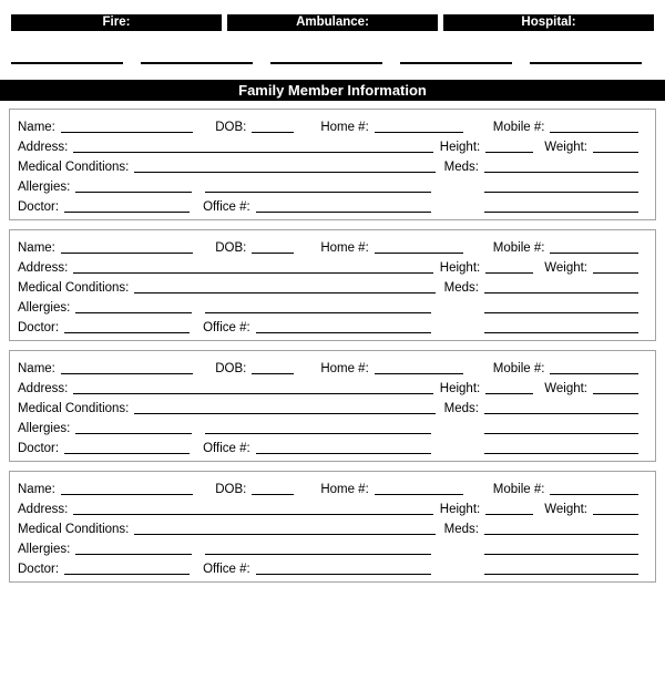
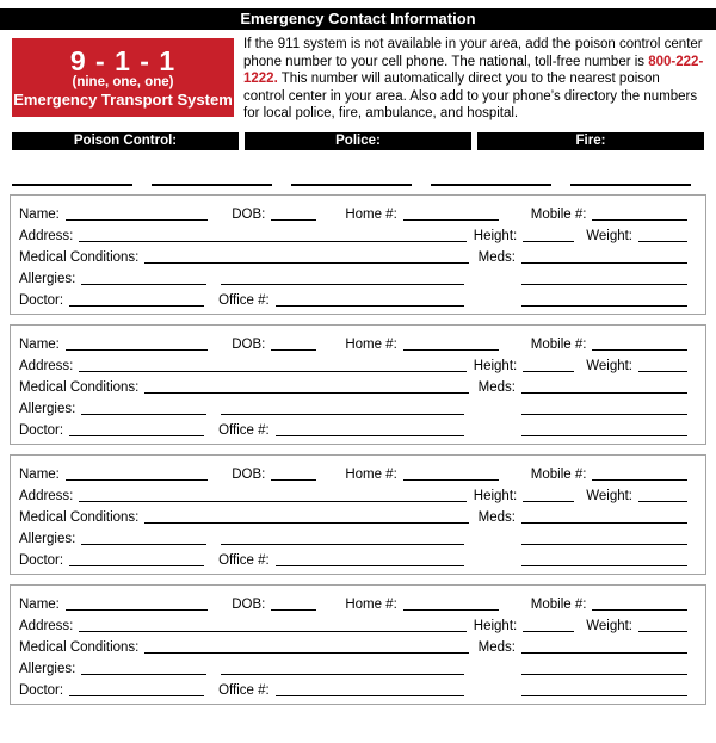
+ Emergency Contact Information
+ 9 - 1 - 1
+ (nine, one, one)
+ Emergency Transport System
+ If the 911 system is not available in your area, add the poison control center phone number to your cell phone. The national, toll-free number is 800-222-1222. This number will automatically direct you to the nearest poison control center in your area. Also add to your phone’s directory the numbers for local police, fire, ambulance, and hospital.
+ Poison Control:
+ Police:
  Fire:
- Ambulance:
- Hospital:
- Family Member Information
  Name:
  DOB:
  Home #:
  Mobile #:
  Address:
  Height:
  Weight:
  Medical Conditions:
  Meds:
  Allergies:
  Doctor:
  Office #:
  Name:
  DOB:
  Home #:
  Mobile #:
  Address:
  Height:
  Weight:
  Medical Conditions:
  Meds:
  Allergies:
  Doctor:
  Office #:
  Name:
  DOB:
  Home #:
  Mobile #:
  Address:
  Height:
  Weight:
  Medical Conditions:
  Meds:
  Allergies:
  Doctor:
  Office #:
  Name:
  DOB:
  Home #:
  Mobile #:
  Address:
  Height:
  Weight:
  Medical Conditions:
  Meds:
  Allergies:
  Doctor:
  Office #:
